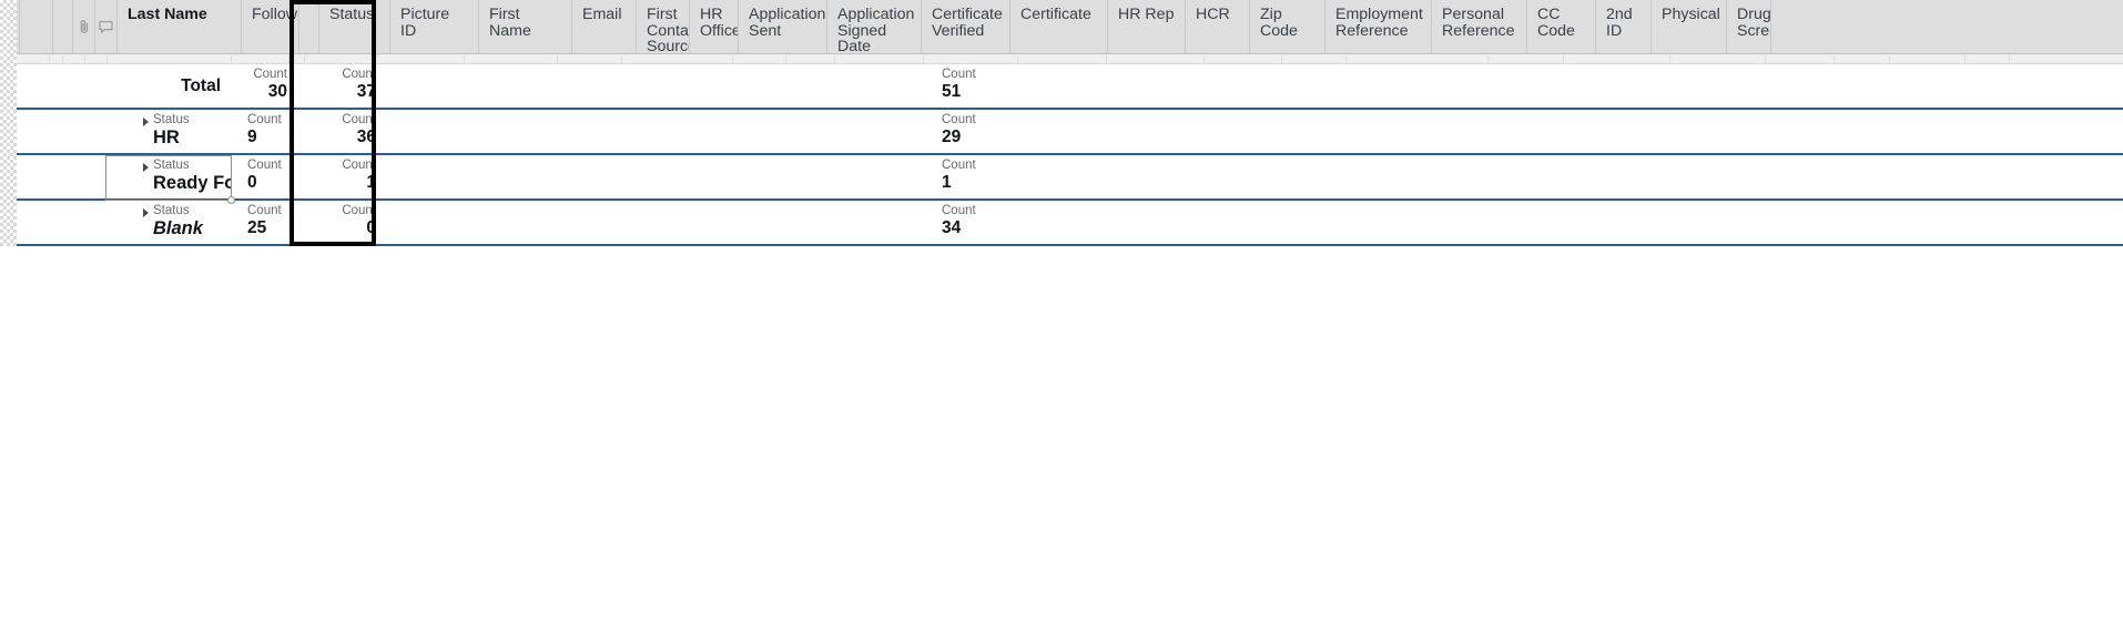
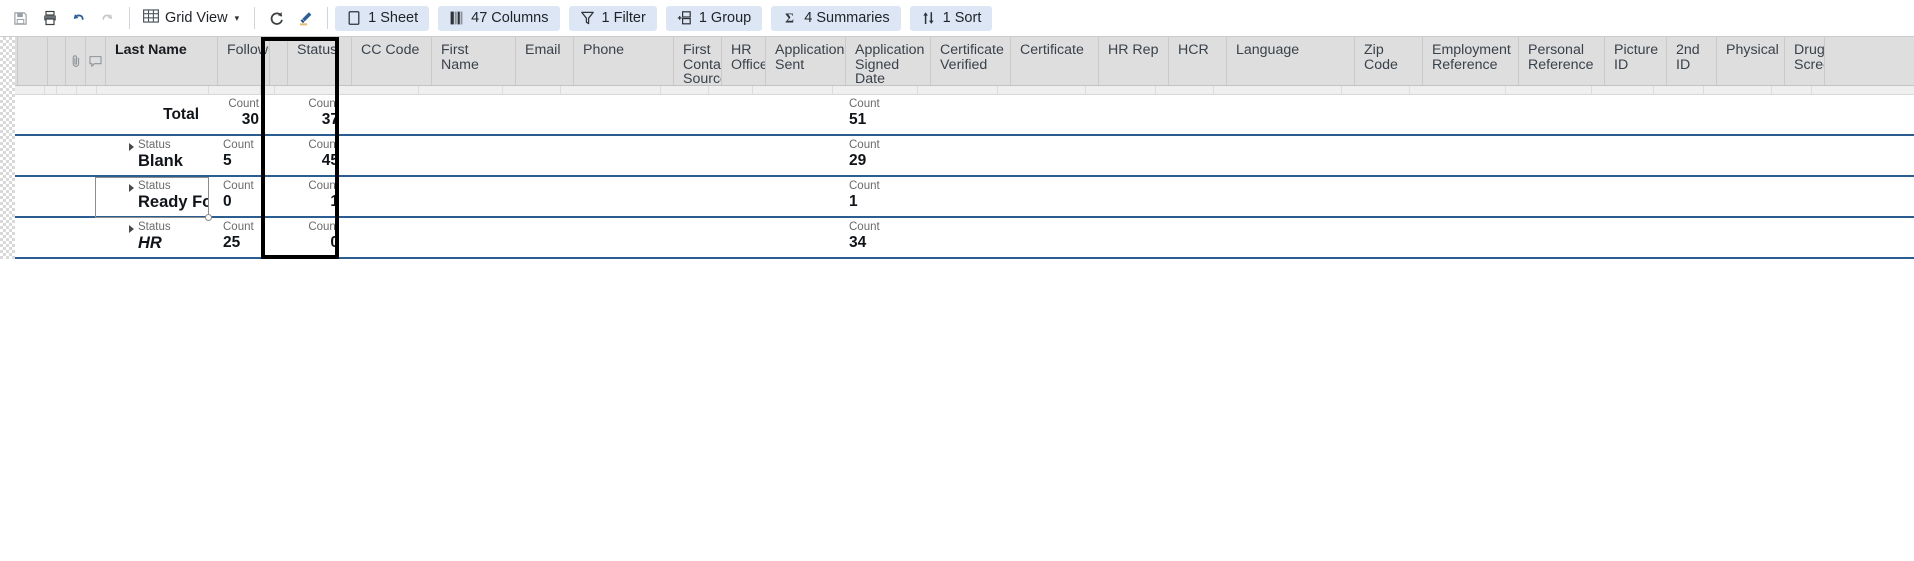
+ Grid View
+ ▾
+ 1 Sheet
+ 47 Columns
+ 1 Filter
+ 1 Group
+ Σ
+ 4 Summaries
+ 1 Sort
  Last Name
  Follow
  Status
- Picture ID
+ CC Code
  First Name
  Email
+ Phone
  First Conta Sourc
  HR Office
  Application Sent
  Application Signed Date
  Certificate Verified
  Certificate
  HR Rep
  HCR
+ Language
  Zip Code
  Employment Reference
  Personal Reference
- CC Code
+ Picture ID
  2nd ID
  Physical
  Drug Scre
  Total
  Count
  30
  Count
  37
  Count
  51
  Status
- HR
+ Blank
  Count
- 9
+ 5
  Count
- 36
+ 45
  Count
  29
  Status
  Count
  0
  Count
  1
  Count
  1
  Status
- Blank
+ HR
  Count
  25
  Count
  0
  Count
  34
